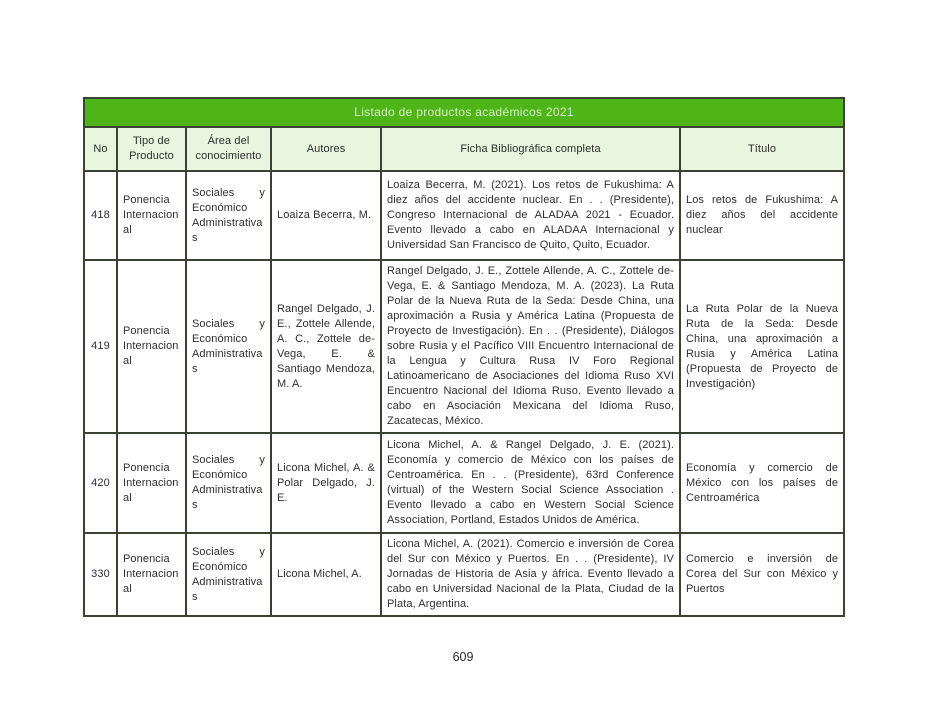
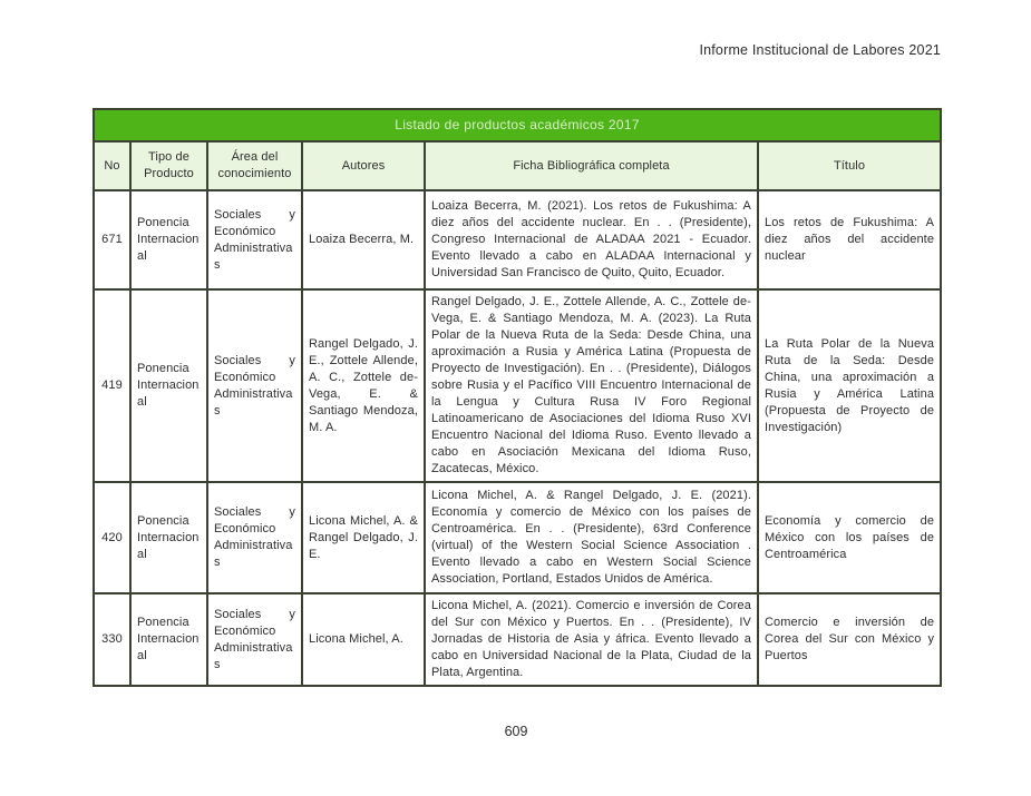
+ Informe Institucional de Labores 2021
- Listado de productos académicos 2021
+ Listado de productos académicos 2017
  No	Tipo de Producto	Área del conocimiento	Autores	Ficha Bibliográfica completa	Título
- 418	Ponencia Internacional	Sociales y Económico Administrativas	Loaiza Becerra, M.	Loaiza Becerra, M. (2021). Los retos de Fukushima: A diez años del accidente nuclear. En . . (Presidente), Congreso Internacional de ALADAA 2021 - Ecuador. Evento llevado a cabo en ALADAA Internacional y Universidad San Francisco de Quito, Quito, Ecuador.	Los retos de Fukushima: A diez años del accidente nuclear
+ 671	Ponencia Internacional	Sociales y Económico Administrativas	Loaiza Becerra, M.	Loaiza Becerra, M. (2021). Los retos de Fukushima: A diez años del accidente nuclear. En . . (Presidente), Congreso Internacional de ALADAA 2021 - Ecuador. Evento llevado a cabo en ALADAA Internacional y Universidad San Francisco de Quito, Quito, Ecuador.	Los retos de Fukushima: A diez años del accidente nuclear
  419	Ponencia Internacional	Sociales y Económico Administrativas	Rangel Delgado, J. E., Zottele Allende, A. C., Zottele de-Vega, E. & Santiago Mendoza, M. A.	Rangel Delgado, J. E., Zottele Allende, A. C., Zottele de-Vega, E. & Santiago Mendoza, M. A. (2023). La Ruta Polar de la Nueva Ruta de la Seda: Desde China, una aproximación a Rusia y América Latina (Propuesta de Proyecto de Investigación). En . . (Presidente), Diálogos sobre Rusia y el Pacífico VIII Encuentro Internacional de la Lengua y Cultura Rusa IV Foro Regional Latinoamericano de Asociaciones del Idioma Ruso XVI Encuentro Nacional del Idioma Ruso. Evento llevado a cabo en Asociación Mexicana del Idioma Ruso, Zacatecas, México.	La Ruta Polar de la Nueva Ruta de la Seda: Desde China, una aproximación a Rusia y América Latina (Propuesta de Proyecto de Investigación)
- 420	Ponencia Internacional	Sociales y Económico Administrativas	Licona Michel, A. & Polar Delgado, J. E.	Licona Michel, A. & Rangel Delgado, J. E. (2021). Economía y comercio de México con los países de Centroamérica. En . . (Presidente), 63rd Conference (virtual) of the Western Social Science Association . Evento llevado a cabo en Western Social Science Association, Portland, Estados Unidos de América.	Economía y comercio de México con los países de Centroamérica
+ 420	Ponencia Internacional	Sociales y Económico Administrativas	Licona Michel, A. & Rangel Delgado, J. E.	Licona Michel, A. & Rangel Delgado, J. E. (2021). Economía y comercio de México con los países de Centroamérica. En . . (Presidente), 63rd Conference (virtual) of the Western Social Science Association . Evento llevado a cabo en Western Social Science Association, Portland, Estados Unidos de América.	Economía y comercio de México con los países de Centroamérica
  330	Ponencia Internacional	Sociales y Económico Administrativas	Licona Michel, A.	Licona Michel, A. (2021). Comercio e inversión de Corea del Sur con México y Puertos. En . . (Presidente), IV Jornadas de Historia de Asia y áfrica. Evento llevado a cabo en Universidad Nacional de la Plata, Ciudad de la Plata, Argentina.	Comercio e inversión de Corea del Sur con México y Puertos
  609
